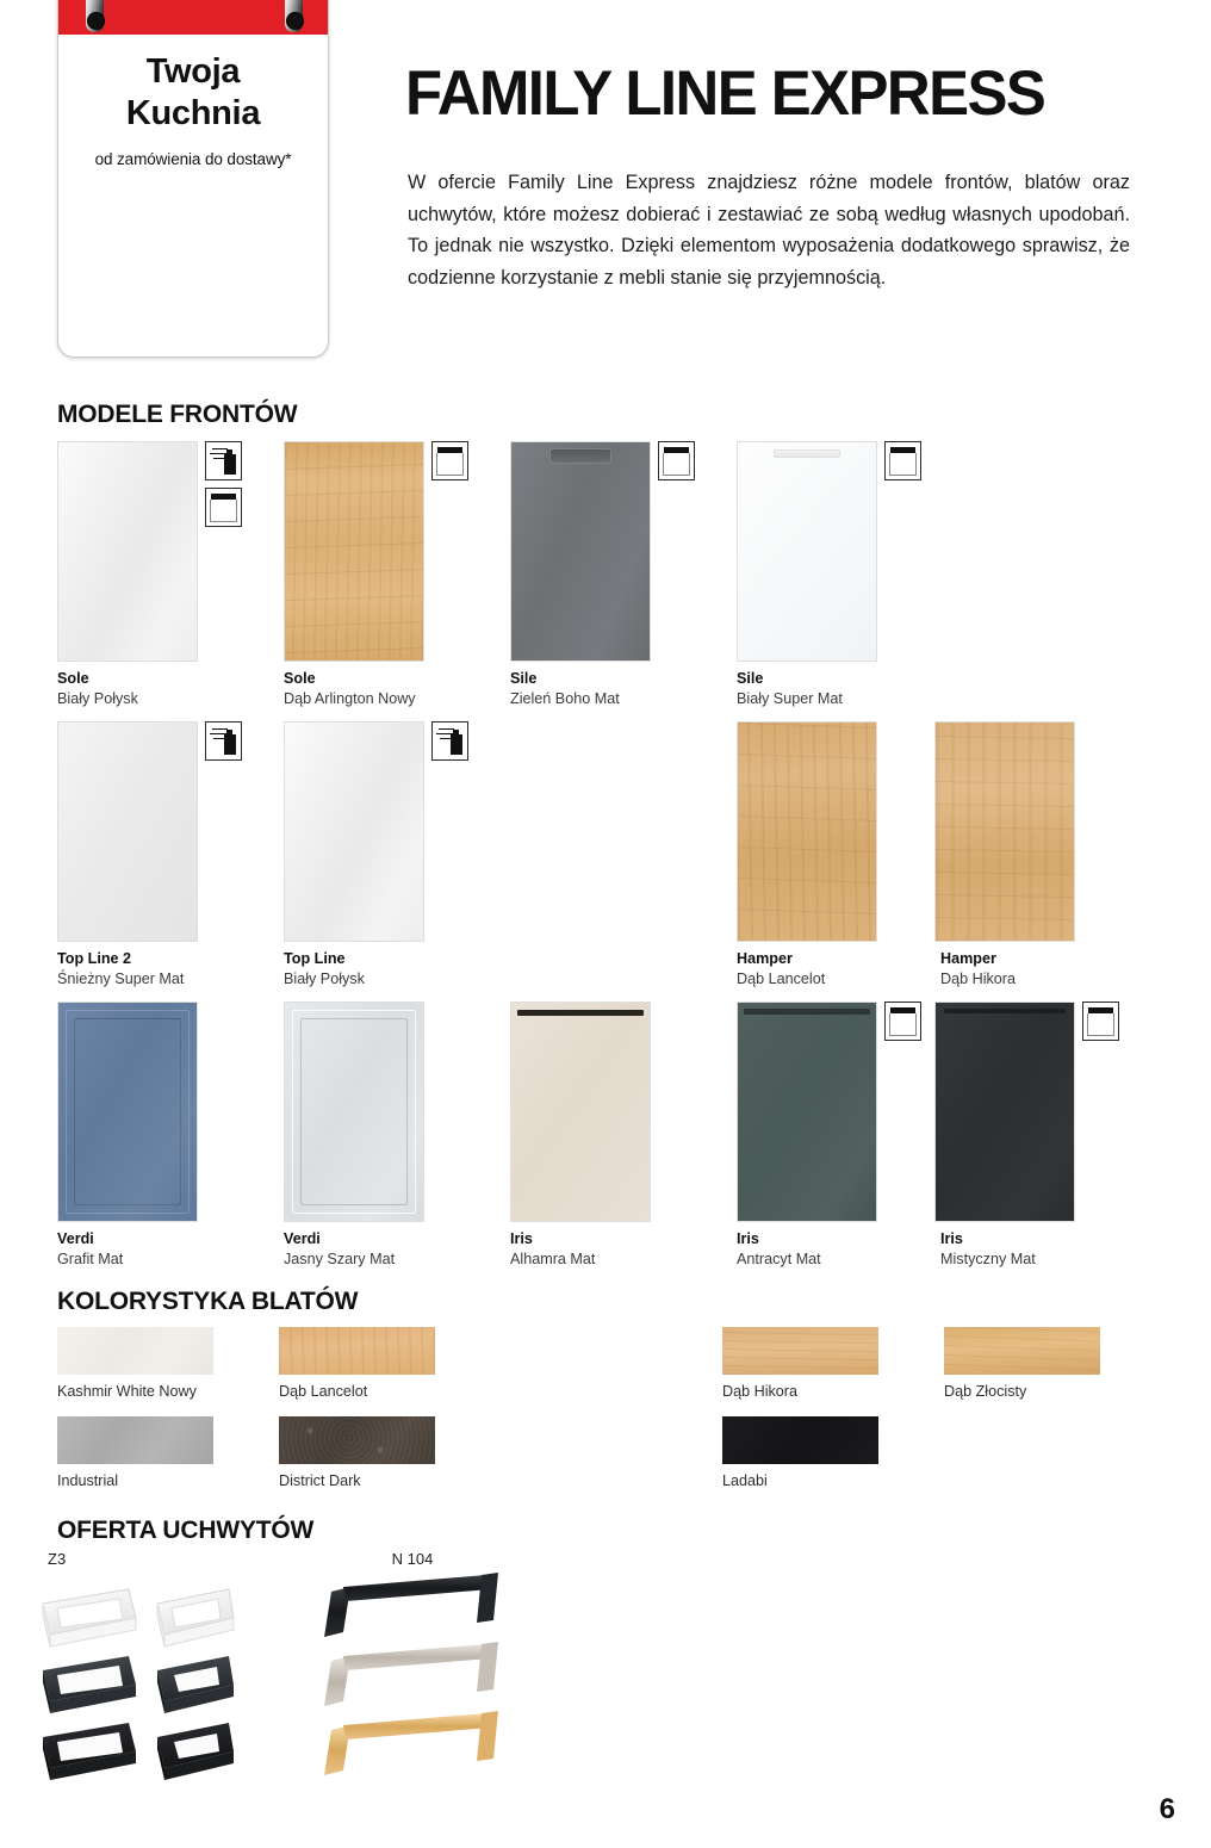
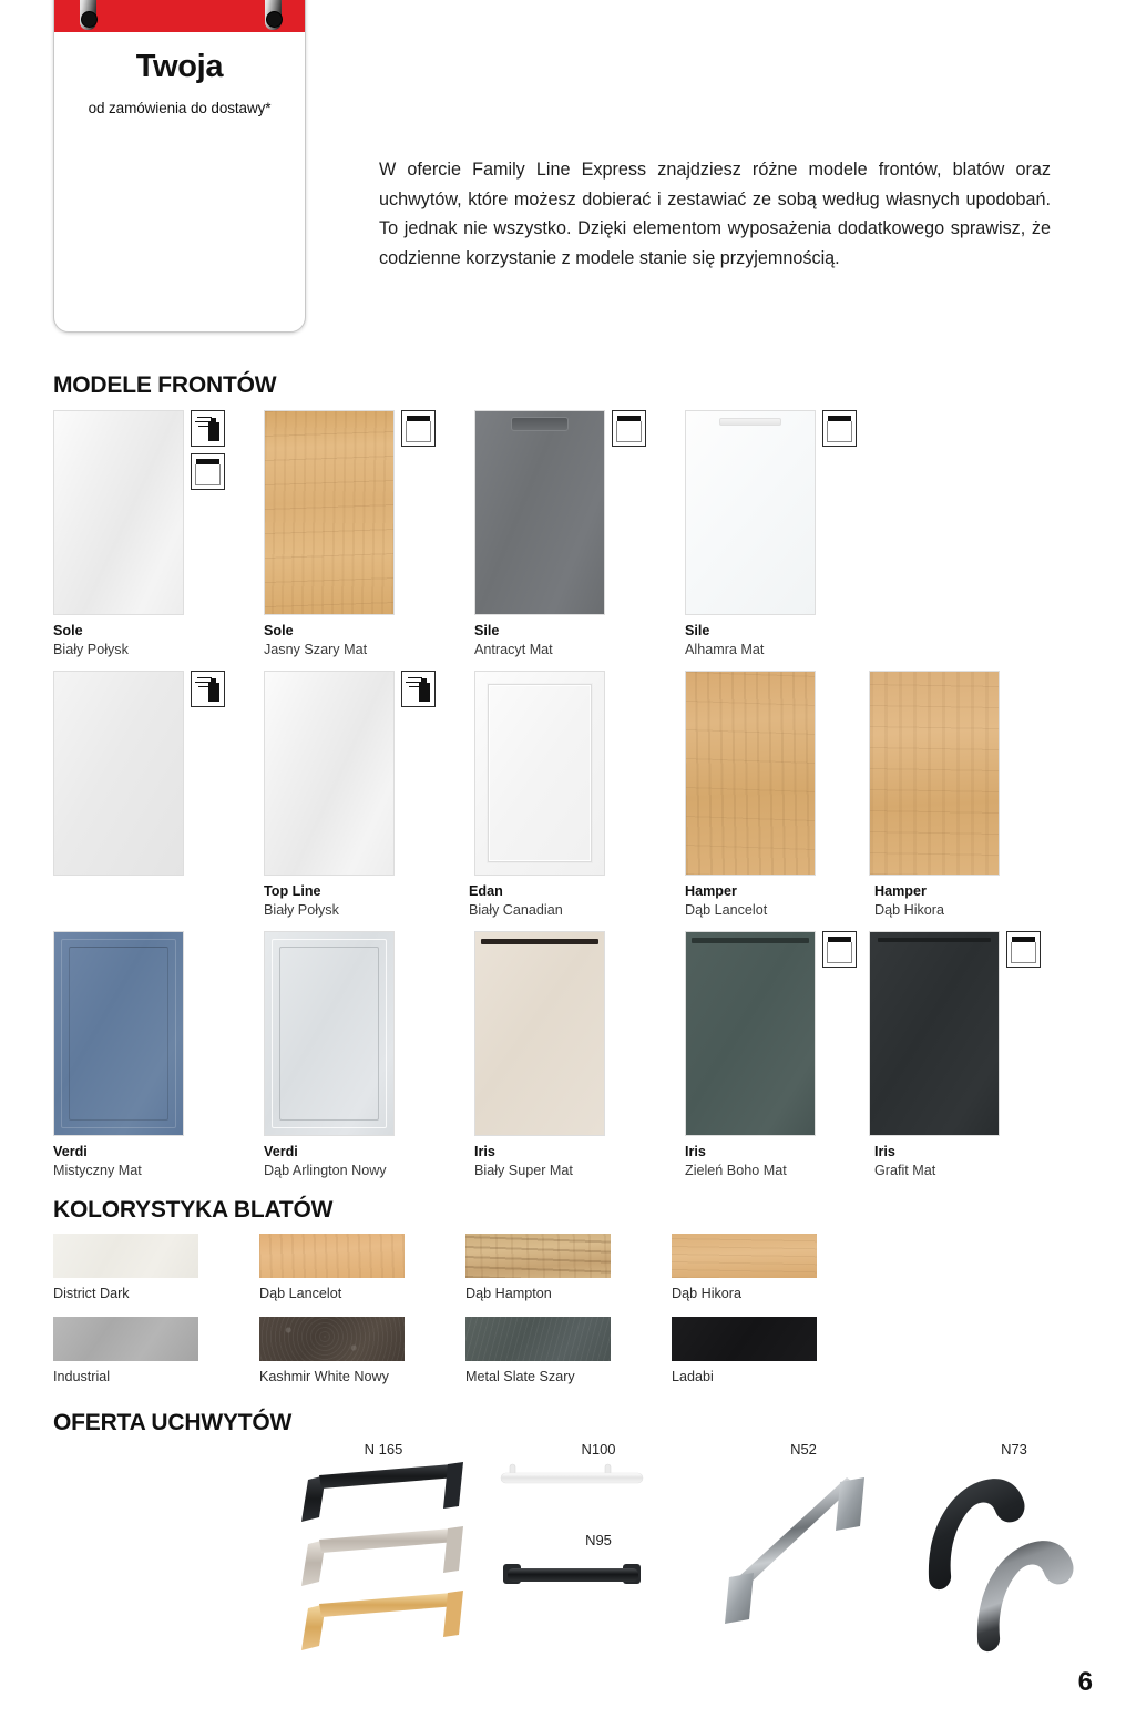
  Twoja
- Kuchnia
  od zamówienia do dostawy*
- FAMILY LINE EXPRESS
- W ofercie Family Line Express znajdziesz różne modele frontów, blatów oraz uchwytów, które możesz dobierać i zestawiać ze sobą według własnych upodobań. To jednak nie wszystko. Dzięki elementom wyposażenia dodatkowego sprawisz, że codzienne korzystanie z mebli stanie się przyjemnością.
+ W ofercie Family Line Express znajdziesz różne modele frontów, blatów oraz uchwytów, które możesz dobierać i zestawiać ze sobą według własnych upodobań. To jednak nie wszystko. Dzięki elementom wyposażenia dodatkowego sprawisz, że codzienne korzystanie z modele stanie się przyjemnością.
  MODELE FRONTÓW
  Sole
  Biały Połysk
  Sole
- Dąb Arlington Nowy
+ Jasny Szary Mat
  Sile
- Zieleń Boho Mat
+ Antracyt Mat
  Sile
- Biały Super Mat
+ Alhamra Mat
- Top Line 2
- Śnieżny Super Mat
  Top Line
  Biały Połysk
+ Edan
+ Biały Canadian
  Hamper
  Dąb Lancelot
  Hamper
  Dąb Hikora
  Verdi
- Grafit Mat
+ Mistyczny Mat
  Verdi
- Jasny Szary Mat
+ Dąb Arlington Nowy
  Iris
- Alhamra Mat
+ Biały Super Mat
  Iris
- Antracyt Mat
+ Zieleń Boho Mat
  Iris
- Mistyczny Mat
+ Grafit Mat
  KOLORYSTYKA BLATÓW
- Kashmir White Nowy
+ District Dark
  Dąb Lancelot
+ Dąb Hampton
  Dąb Hikora
- Dąb Złocisty
  Industrial
- District Dark
+ Kashmir White Nowy
+ Metal Slate Szary
  Ladabi
  OFERTA UCHWYTÓW
- Z3
- N 104
+ N 165
+ N100
+ N95
+ N52
+ N73
  6
